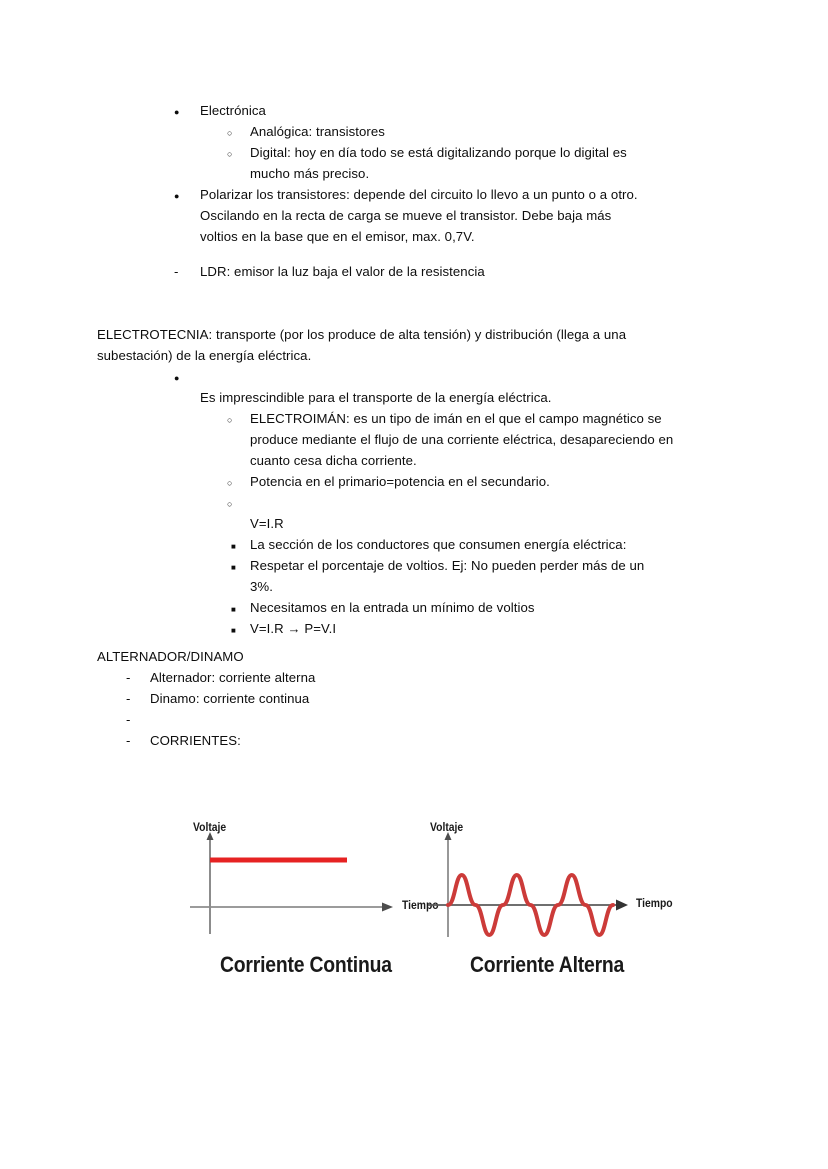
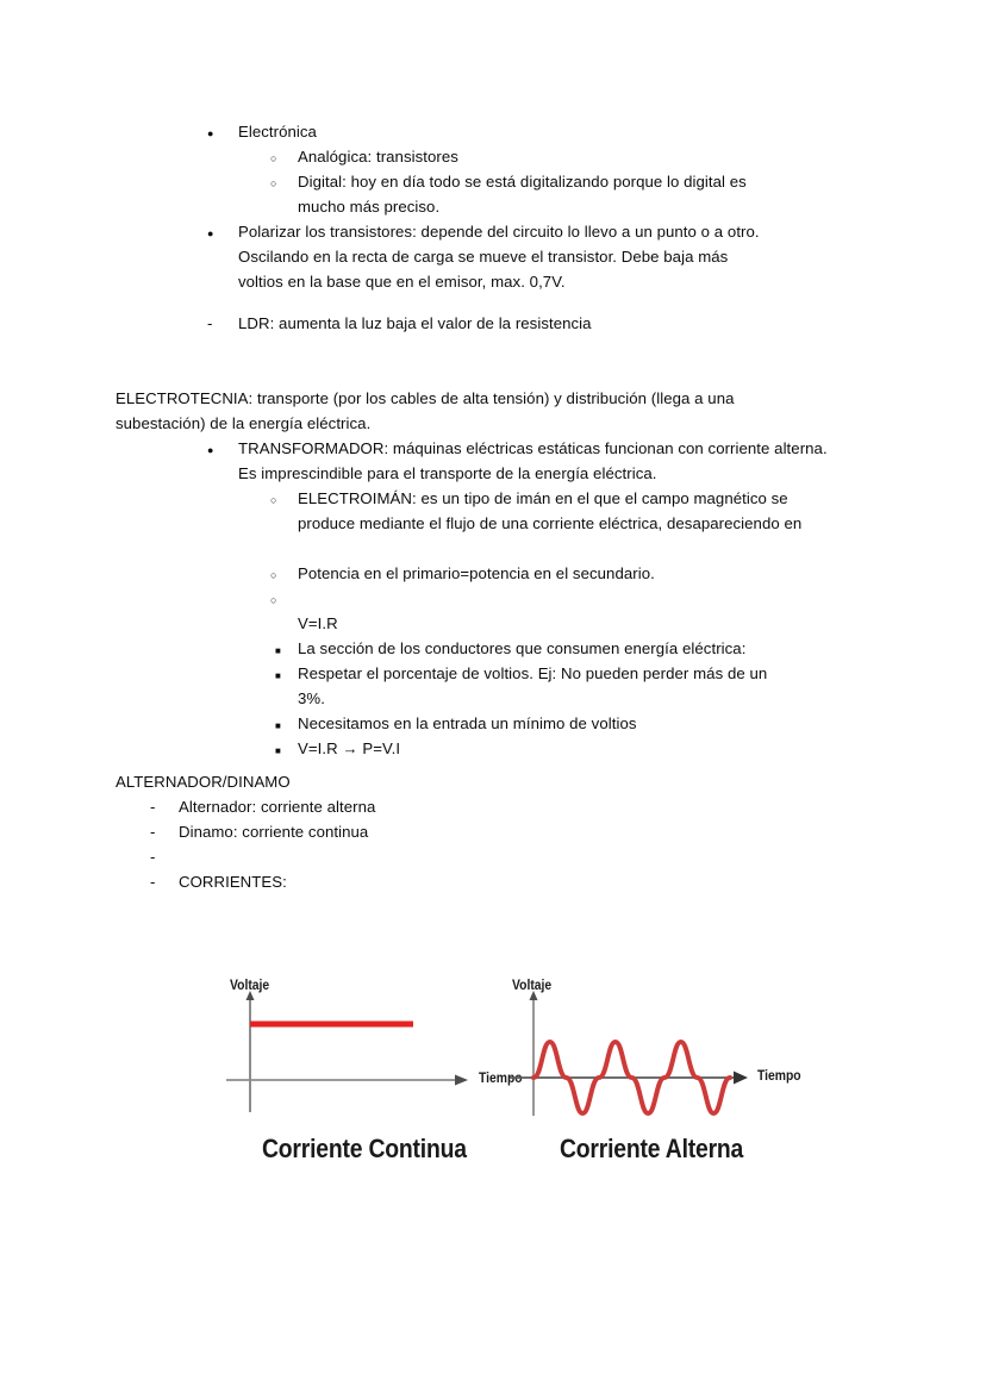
  Electrónica
  Analógica: transistores
  Digital: hoy en día todo se está digitalizando porque lo digital es
  mucho más preciso.
  Polarizar los transistores: depende del circuito lo llevo a un punto o a otro.
  Oscilando en la recta de carga se mueve el transistor. Debe baja más
  voltios en la base que en el emisor, max. 0,7V.
- LDR: emisor la luz baja el valor de la resistencia
+ LDR: aumenta la luz baja el valor de la resistencia
- ELECTROTECNIA: transporte (por los produce de alta tensión) y distribución (llega a una
+ ELECTROTECNIA: transporte (por los cables de alta tensión) y distribución (llega a una
  subestación) de la energía eléctrica.
+ TRANSFORMADOR: máquinas eléctricas estáticas funcionan con corriente alterna.
  Es imprescindible para el transporte de la energía eléctrica.
  ELECTROIMÁN: es un tipo de imán en el que el campo magnético se
  produce mediante el flujo de una corriente eléctrica, desapareciendo en
- cuanto cesa dicha corriente.
  Potencia en el primario=potencia en el secundario.
  V=I.R
  La sección de los conductores que consumen energía eléctrica:
  Respetar el porcentaje de voltios. Ej: No pueden perder más de un
  3%.
  Necesitamos en la entrada un mínimo de voltios
  V=I.R → P=V.I
  ALTERNADOR/DINAMO
  Alternador: corriente alterna
  Dinamo: corriente continua
  CORRIENTES:
  Voltaje
  Tiempo
  Corriente Continua
  Voltaje
  Tiempo
  Corriente Alterna
